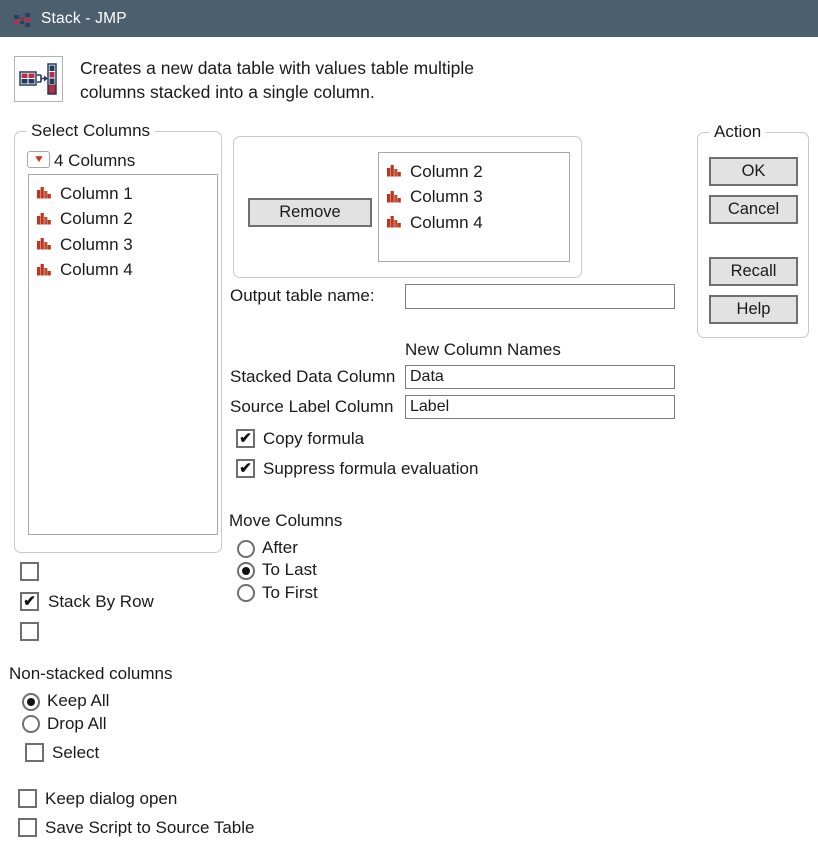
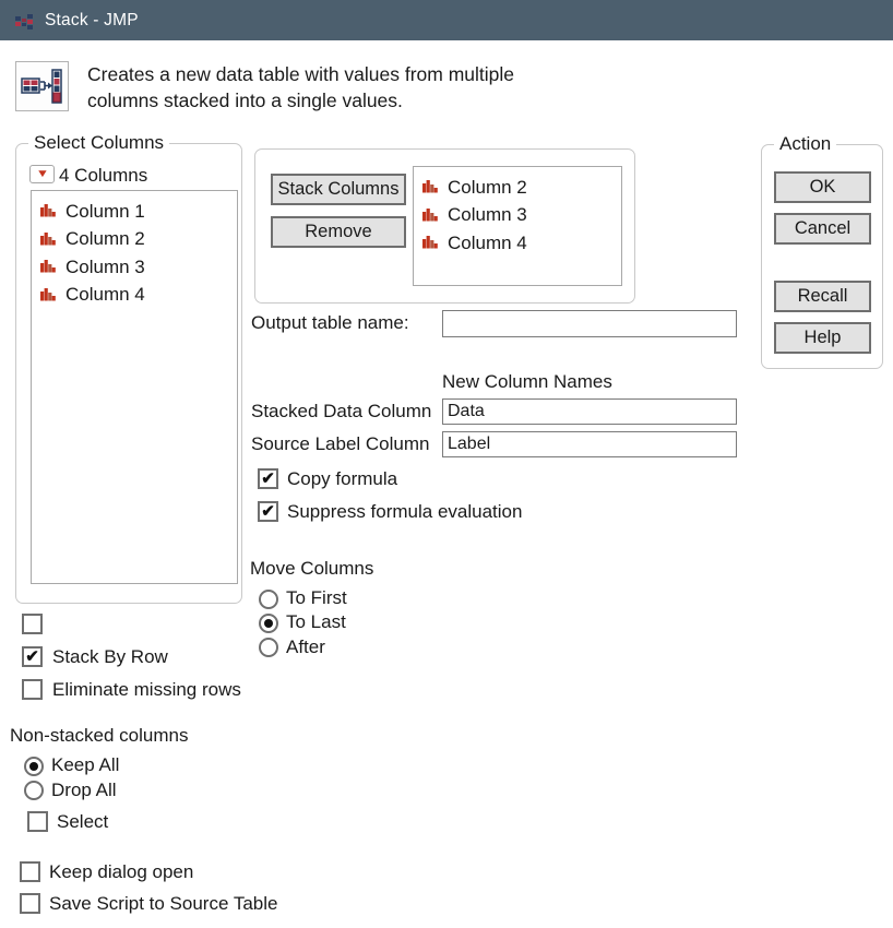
  Stack - JMP
- Creates a new data table with values table multiple
+ Creates a new data table with values from multiple
- columns stacked into a single column.
+ columns stacked into a single values.
  Select Columns
  ▼
  4 Columns
  Column 1
  Column 2
  Column 3
  Column 4
+ Stack Columns
  Remove
  Column 2
  Column 3
  Column 4
  Output table name:
  New Column Names
  Stacked Data Column
  Data
  Source Label Column
  Label
  ✔
  Copy formula
  ✔
  Suppress formula evaluation
  Move Columns
- After
+ To First
  To Last
- To First
+ After
  ✔
  Stack By Row
+ Eliminate missing rows
  Non-stacked columns
  Keep All
  Drop All
  Select
  Keep dialog open
  Save Script to Source Table
  Action
  OK
  Cancel
  Recall
  Help
